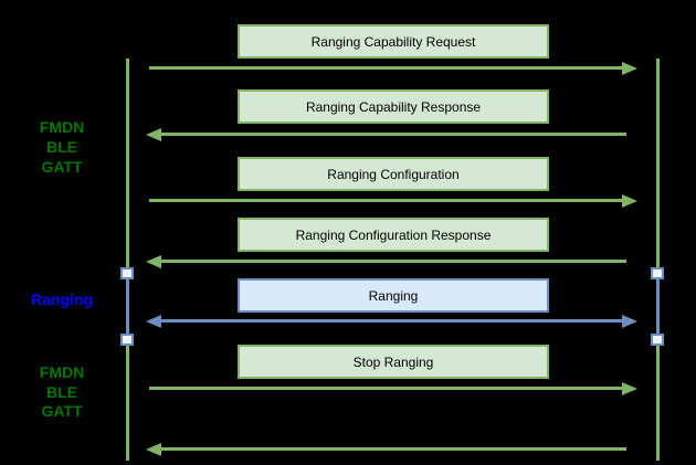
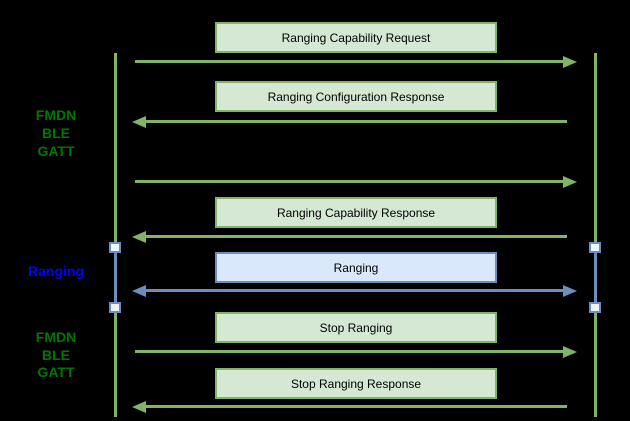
  FMDN
  BLE
  GATT
  Ranging
  FMDN
  BLE
  GATT
  Ranging Capability Request
- Ranging Capability Response
+ Ranging Configuration Response
- Ranging Configuration
- Ranging Configuration Response
+ Ranging Capability Response
  Ranging
  Stop Ranging
+ Stop Ranging Response
